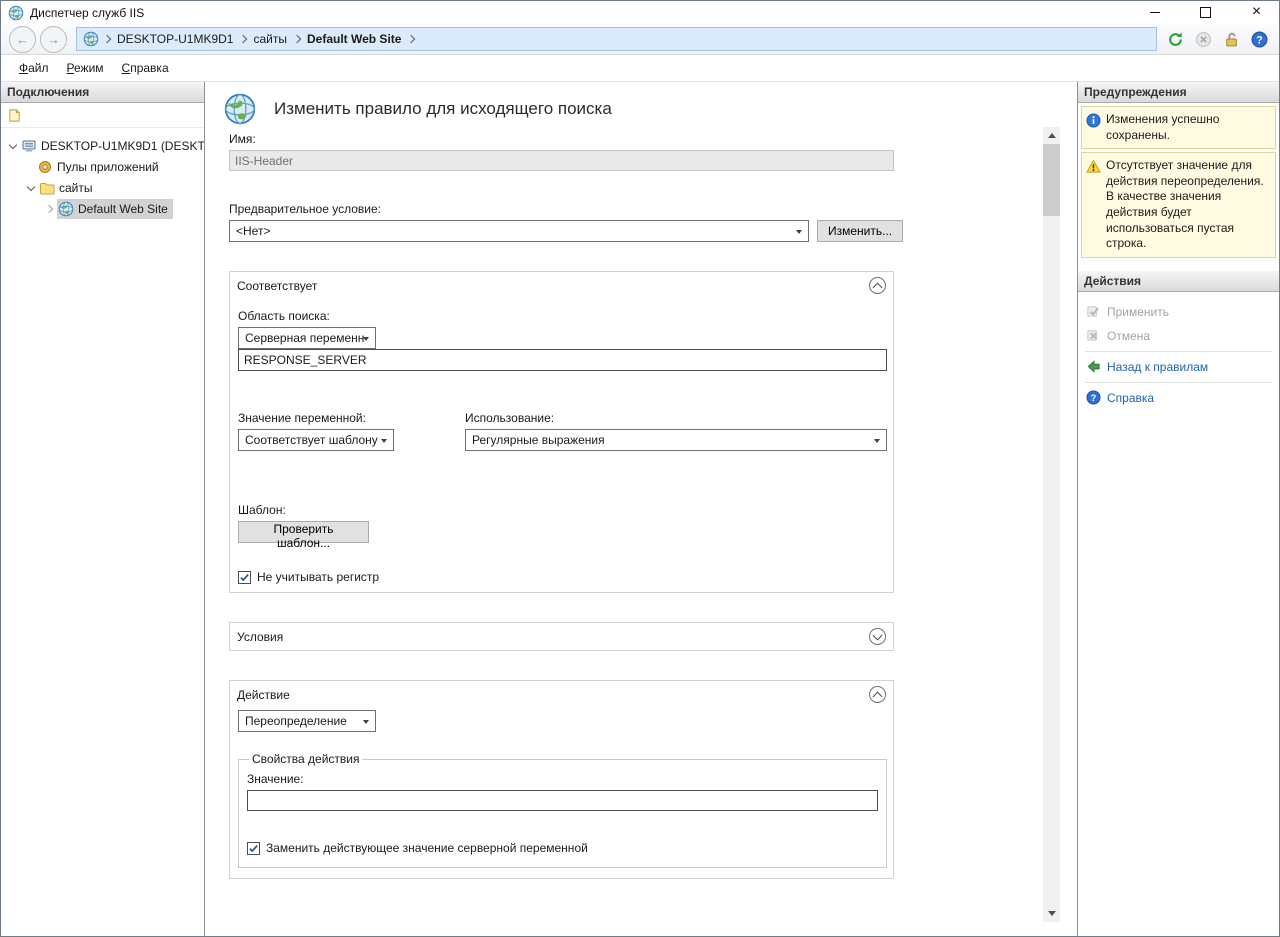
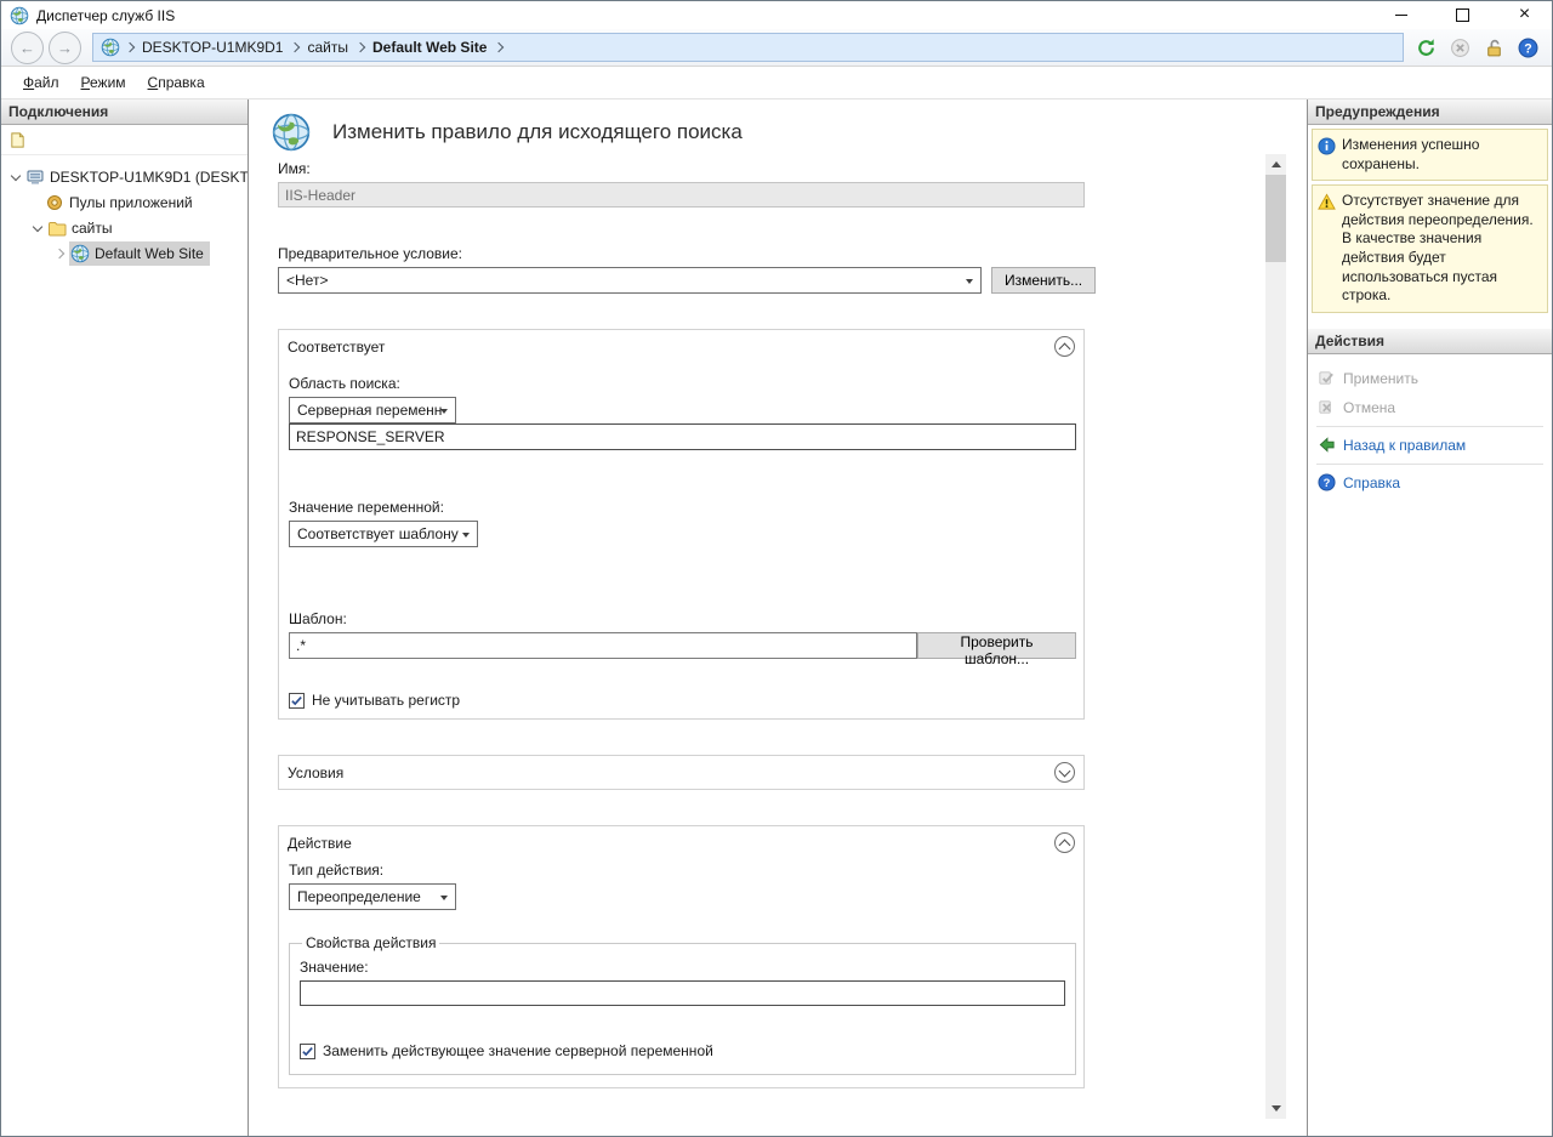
  Диспетчер служб IIS
  ×
  ←
  →
  DESKTOP-U1MK9D1
  сайты
  Default Web Site
  ?
  Файл
  Режим
  Справка
  Подключения
  DESKTOP-U1MK9D1 (DESKT
  Пулы приложений
  сайты
  Default Web Site
  Изменить правило для исходящего поиска
  Имя:
  IIS-Header
  Предварительное условие:
  <Нет>
  Изменить...
  Соответствует
  Область поиска:
  Серверная переменн
  RESPONSE_SERVER
  Значение переменной:
  Соответствует шаблону
- Использование:
- Регулярные выражения
  Шаблон:
+ .*
  Проверить шаблон...
  Не учитывать регистр
  Условия
  Действие
+ Тип действия:
  Переопределение
  Свойства действия
  Значение:
  Заменить действующее значение серверной переменной
  Предупреждения
  Изменения успешно сохранены.
  Отсутствует значение для действия переопределения. В качестве значения действия будет использоваться пустая строка.
  Действия
  Применить
  Отмена
  Назад к правилам
  ?
  Справка
